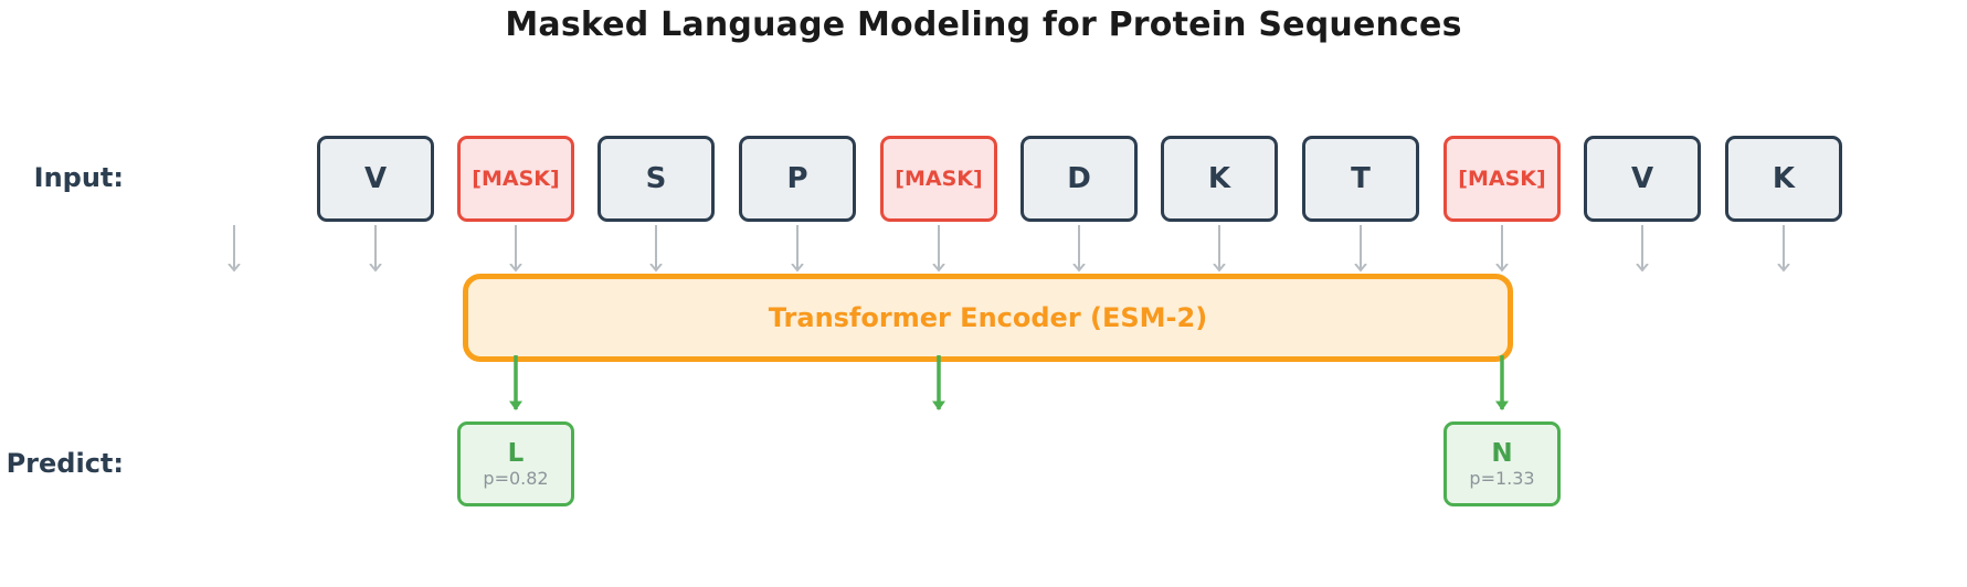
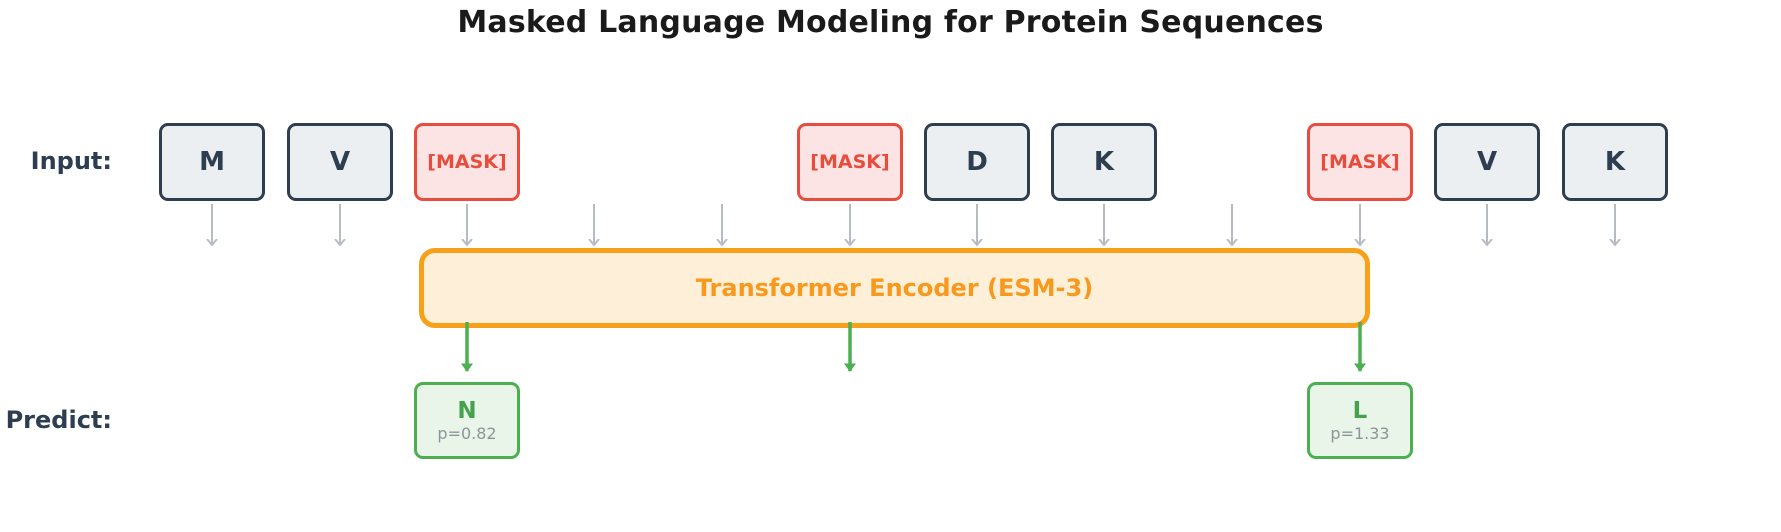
  Masked Language Modeling for Protein Sequences
  Input:
  Predict:
+ M
  V
  [MASK]
- S
- P
  [MASK]
  D
  K
- T
  [MASK]
  V
  K
- Transformer Encoder (ESM-2)
+ Transformer Encoder (ESM-3)
- L
+ N
  p=0.82
- N
+ L
  p=1.33
